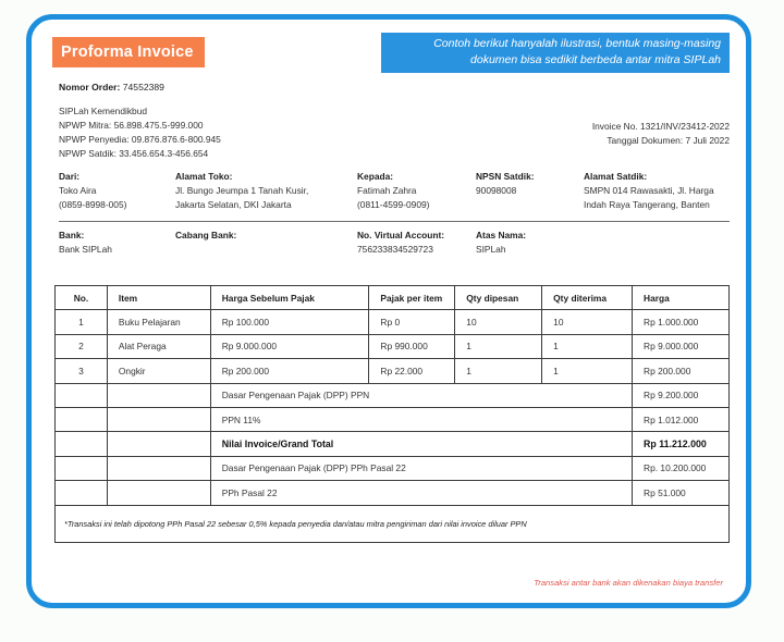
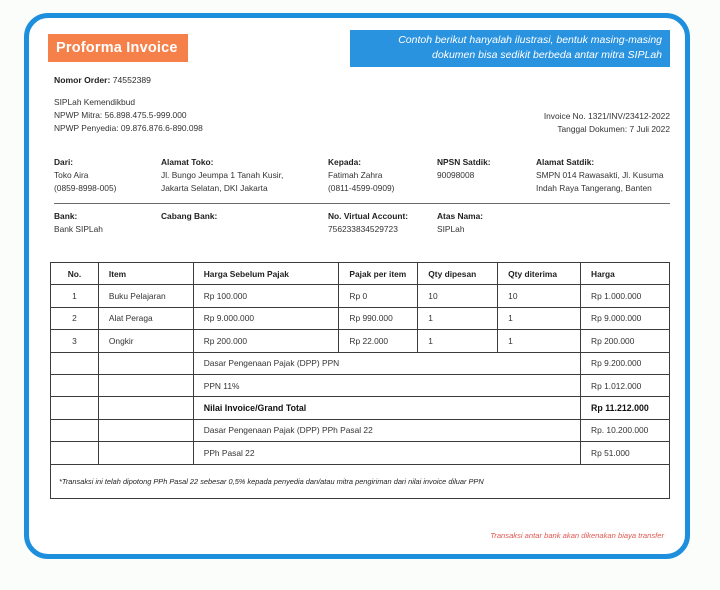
  Proforma Invoice
  Contoh berikut hanyalah ilustrasi, bentuk masing-masing
  dokumen bisa sedikit berbeda antar mitra SIPLah
  Nomor Order: 74552389
  SIPLah Kemendikbud
  NPWP Mitra: 56.898.475.5-999.000
- NPWP Penyedia: 09.876.876.6-800.945
+ NPWP Penyedia: 09.876.876.6-890.098
- NPWP Satdik: 33.456.654.3-456.654
  Invoice No. 1321/INV/23412-2022
  Tanggal Dokumen: 7 Juli 2022
  Dari:
  Toko Aira
  (0859-8998-005)
  Alamat Toko:
  Jl. Bungo Jeumpa 1 Tanah Kusir,
  Jakarta Selatan, DKI Jakarta
  Kepada:
  Fatimah Zahra
  (0811-4599-0909)
  NPSN Satdik:
  90098008
  Alamat Satdik:
- SMPN 014 Rawasakti, Jl. Harga
+ SMPN 014 Rawasakti, Jl. Kusuma
  Indah Raya Tangerang, Banten
  Bank:
  Bank SIPLah
  Cabang Bank:
  No. Virtual Account:
  756233834529723
  Atas Nama:
  SIPLah
  No.	Item	Harga Sebelum Pajak	Pajak per item	Qty dipesan	Qty diterima	Harga
  1	Buku Pelajaran	Rp 100.000	Rp 0	10	10	Rp 1.000.000
  2	Alat Peraga	Rp 9.000.000	Rp 990.000	1	1	Rp 9.000.000
  3	Ongkir	Rp 200.000	Rp 22.000	1	1	Rp 200.000
  		Dasar Pengenaan Pajak (DPP) PPN	Rp 9.200.000
  		PPN 11%	Rp 1.012.000
  		Nilai Invoice/Grand Total	Rp 11.212.000
  		Dasar Pengenaan Pajak (DPP) PPh Pasal 22	Rp. 10.200.000
  		PPh Pasal 22	Rp 51.000
  *Transaksi ini telah dipotong PPh Pasal 22 sebesar 0,5% kepada penyedia dan/atau mitra pengiriman dari nilai invoice diluar PPN
  Transaksi antar bank akan dikenakan biaya transfer
